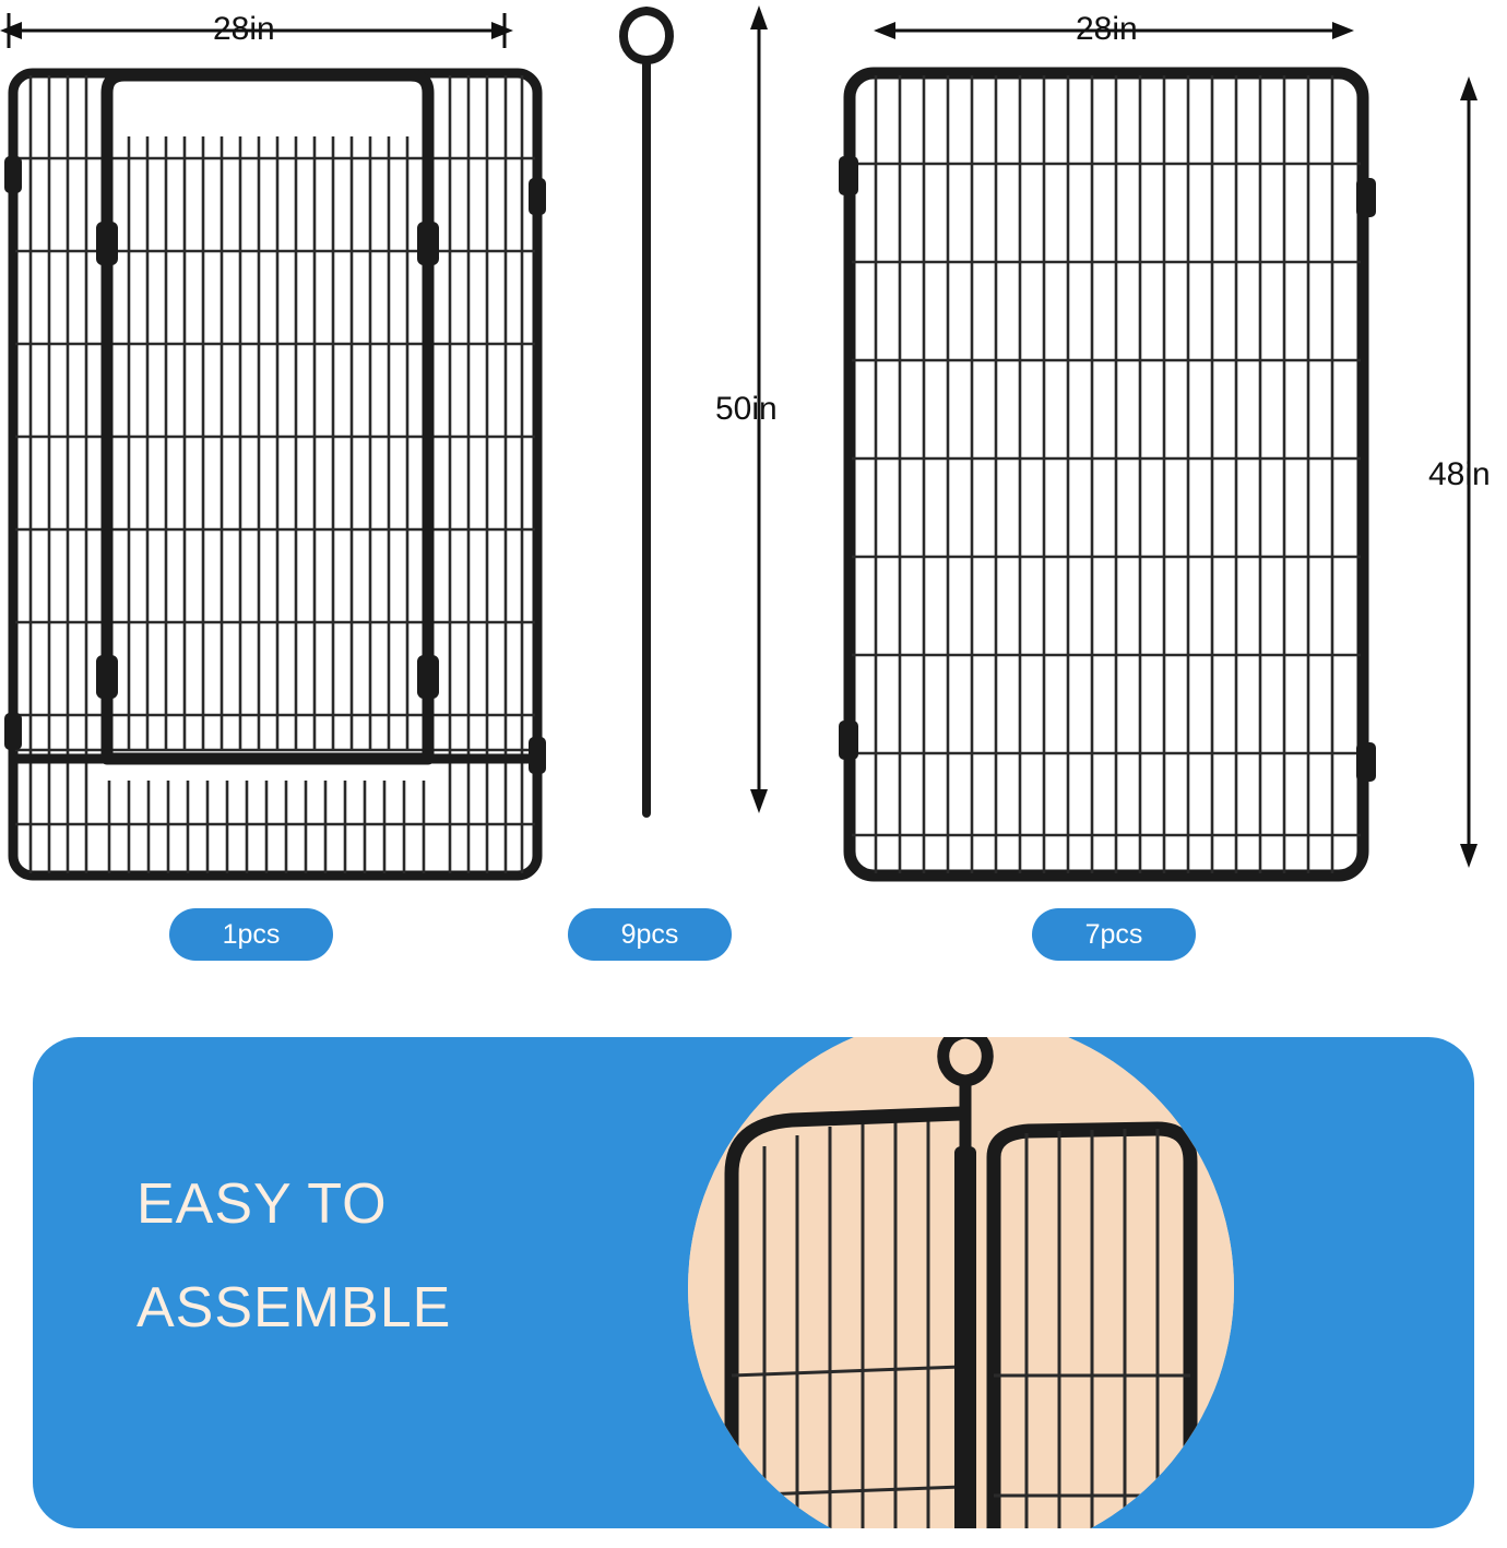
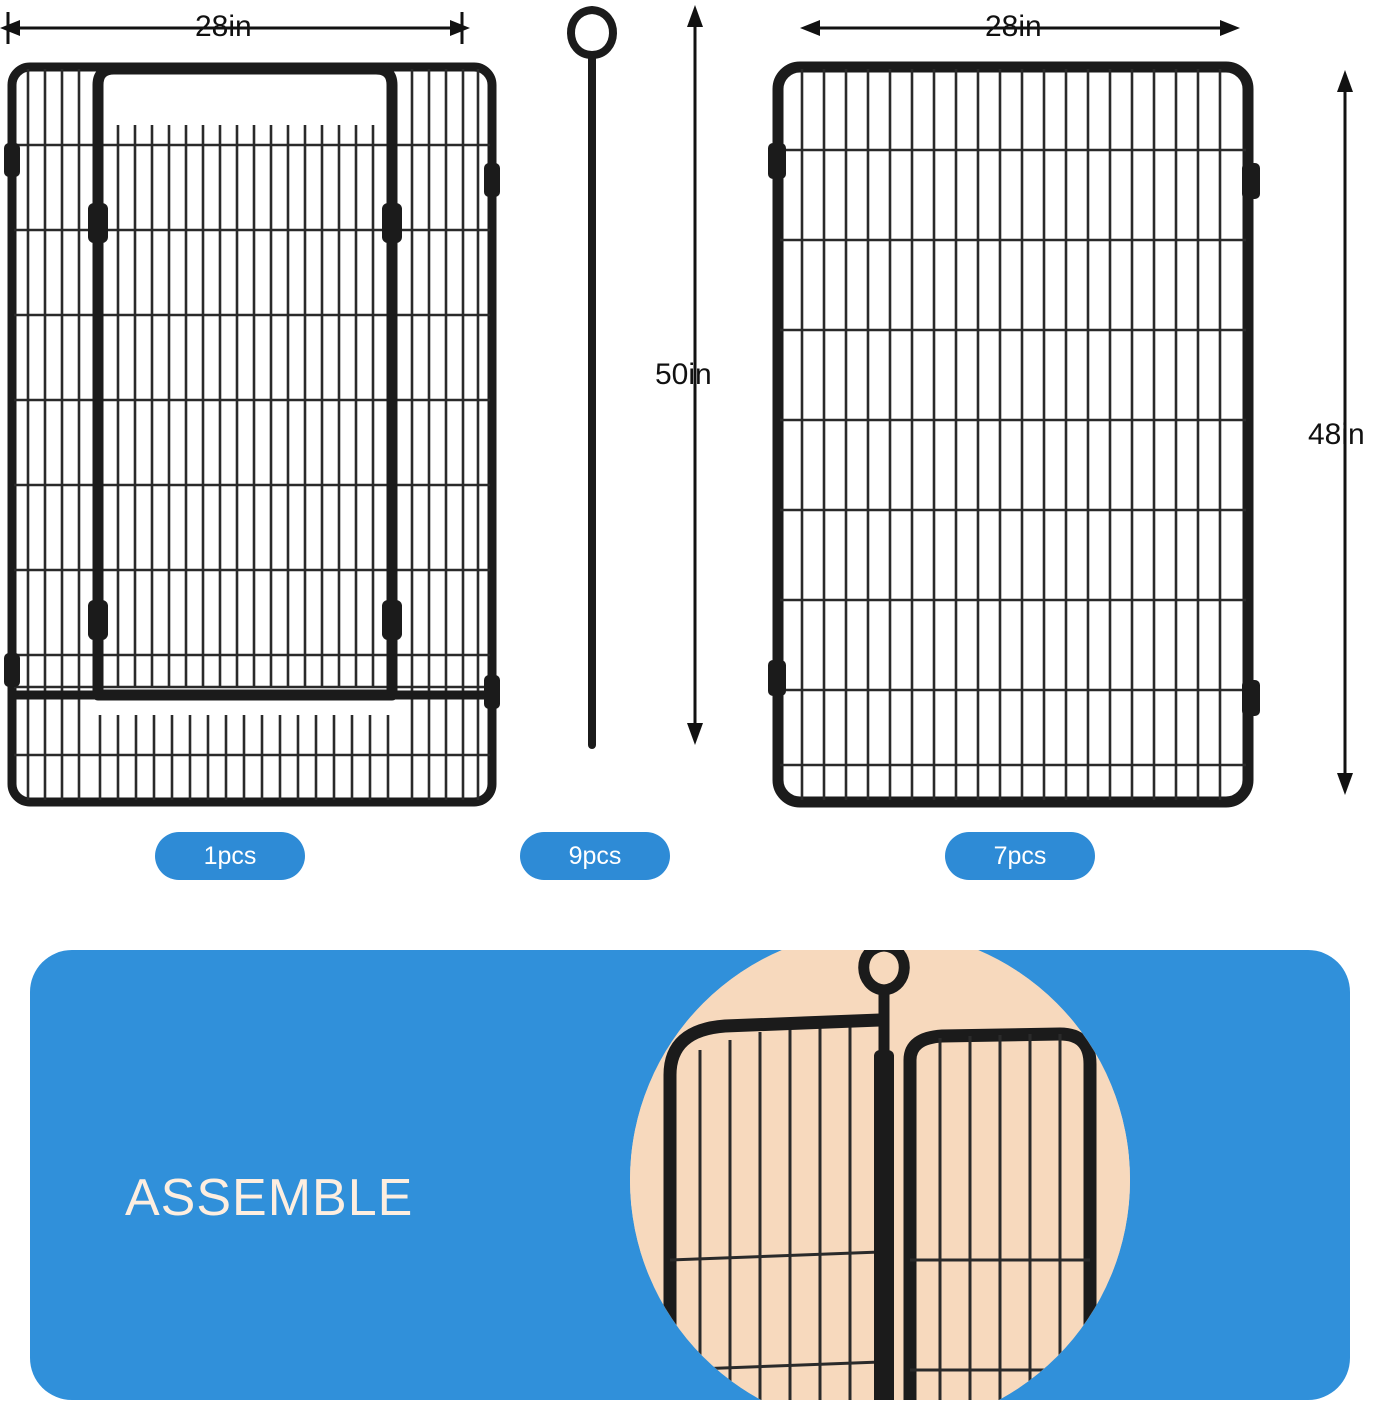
  28in
  28in
  50in
  48in
  1pcs
  9pcs
  7pcs
- EASY TO
  ASSEMBLE
